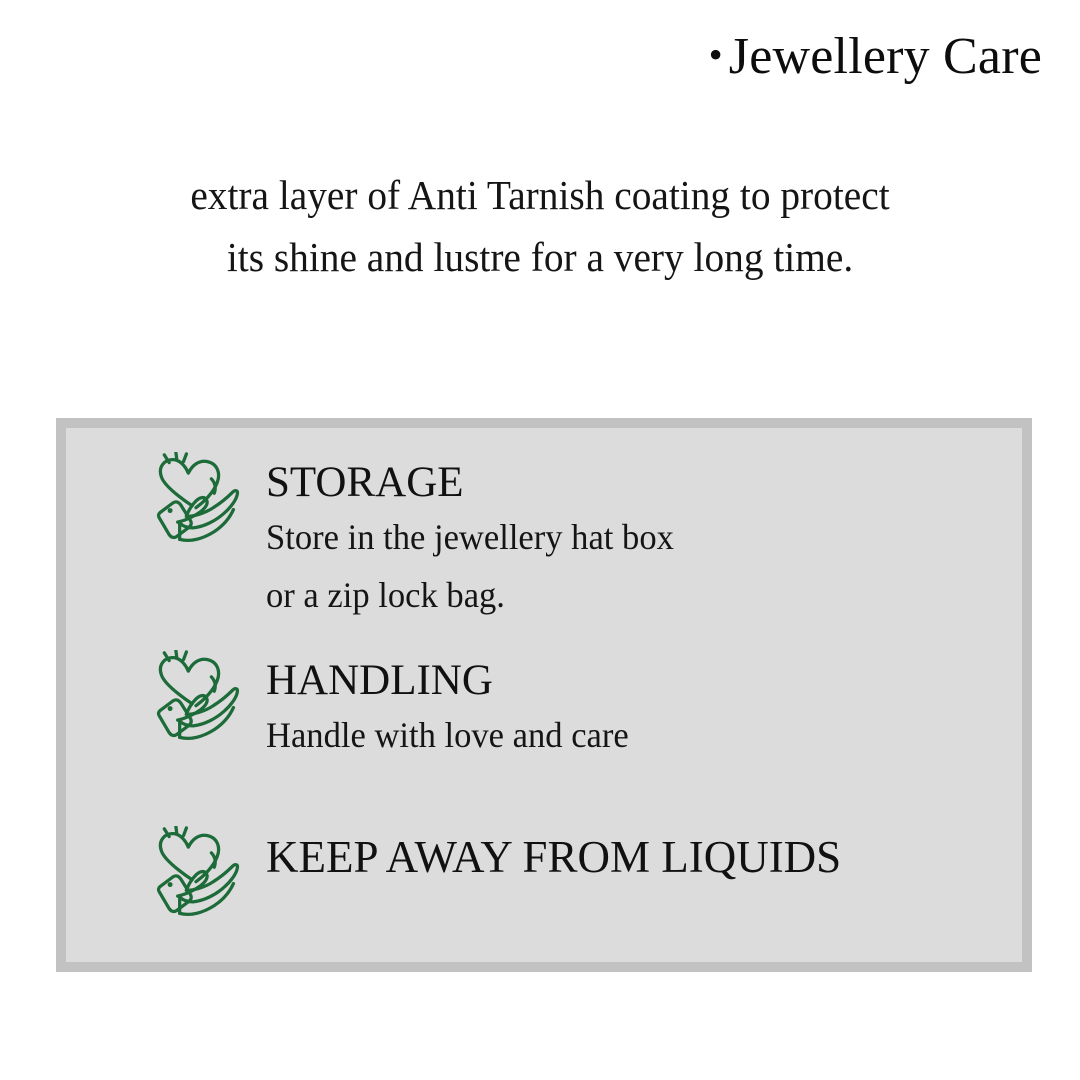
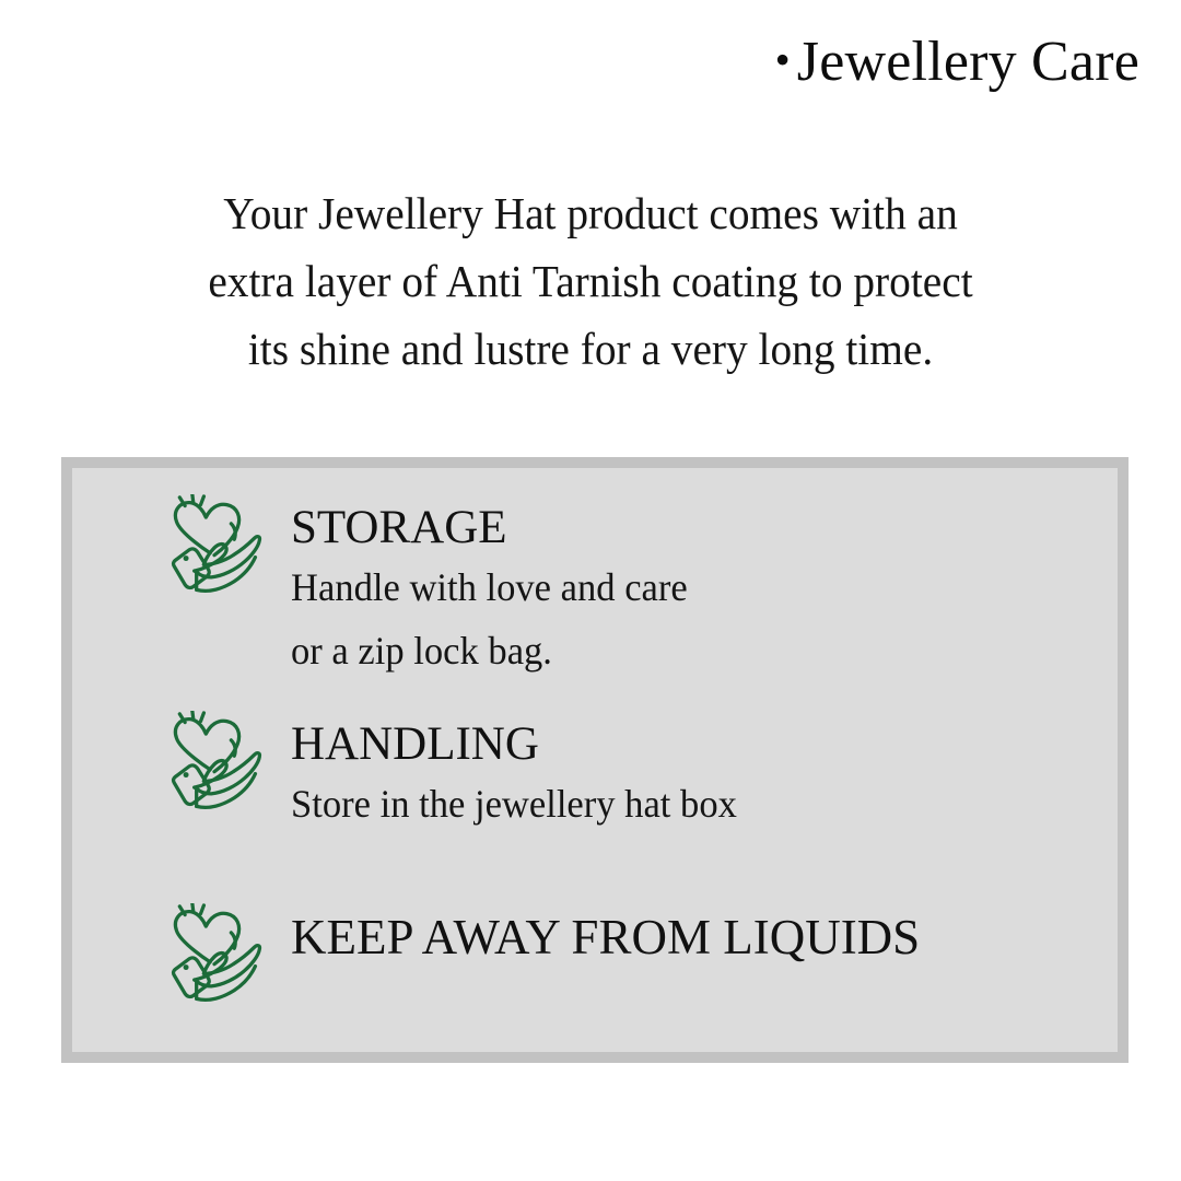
  • Jewellery Care
+ Your Jewellery Hat product comes with an
  extra layer of Anti Tarnish coating to protect
  its shine and lustre for a very long time.
  STORAGE
- Store in the jewellery hat box
+ Handle with love and care
  or a zip lock bag.
  HANDLING
- Handle with love and care
+ Store in the jewellery hat box
  KEEP AWAY FROM LIQUIDS
